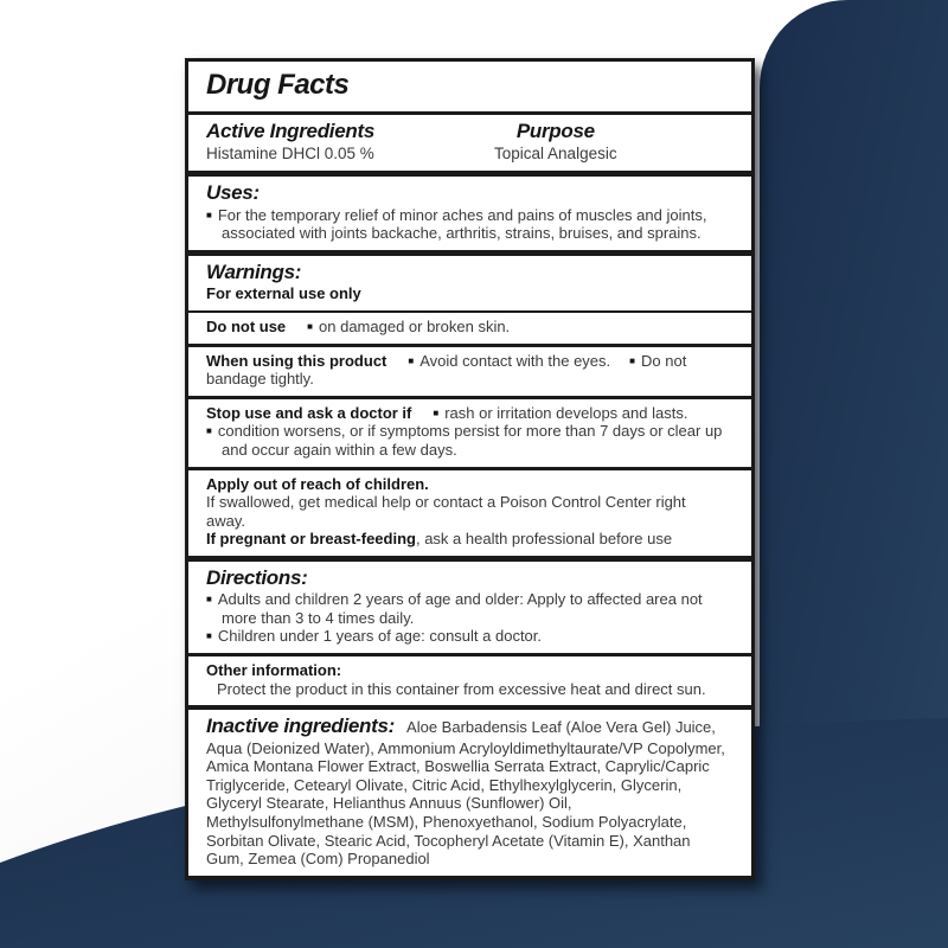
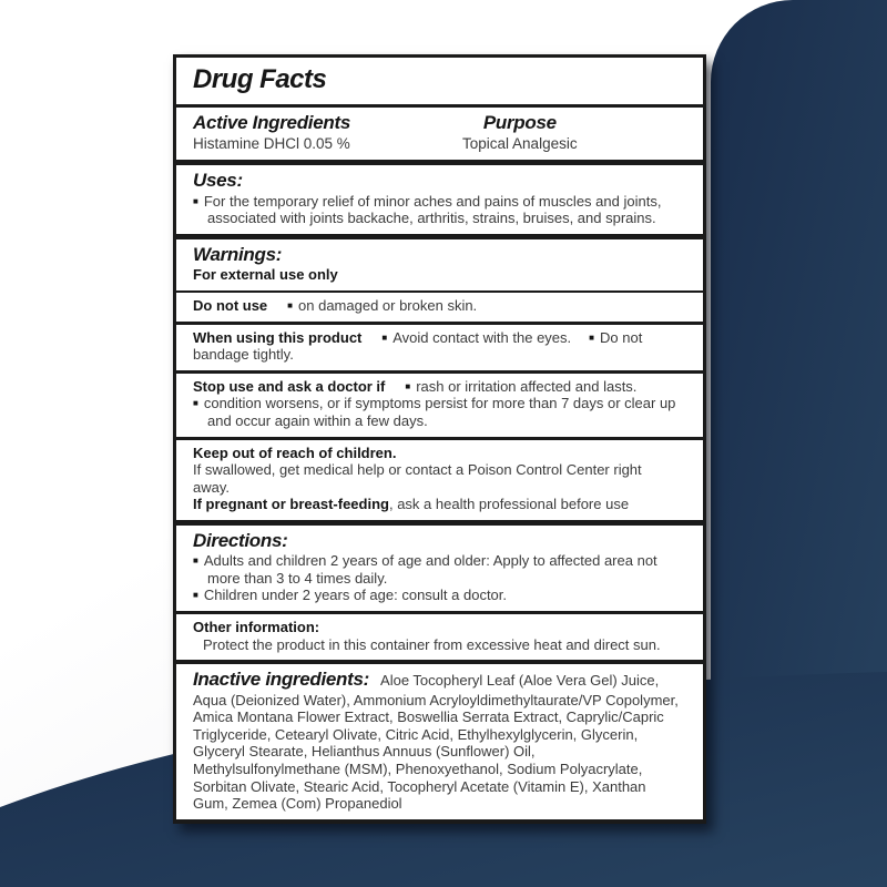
  Drug Facts
  Active Ingredients
  Histamine DHCl 0.05 %
  Purpose
  Topical Analgesic
  Uses:
  ■ For the temporary relief of minor aches and pains of muscles and joints, associated with joints backache, arthritis, strains, bruises, and sprains.
  Warnings:
  For external use only
  Do not use ■ on damaged or broken skin.
  When using this product ■ Avoid contact with the eyes. ■ Do not bandage tightly.
- Stop use and ask a doctor if ■ rash or irritation develops and lasts.
+ Stop use and ask a doctor if ■ rash or irritation affected and lasts.
  ■ condition worsens, or if symptoms persist for more than 7 days or clear up and occur again within a few days.
- Apply out of reach of children.
+ Keep out of reach of children.
  If swallowed, get medical help or contact a Poison Control Center right away.
  If pregnant or breast-feeding, ask a health professional before use
  Directions:
  ■ Adults and children 2 years of age and older: Apply to affected area not more than 3 to 4 times daily.
- ■ Children under 1 years of age: consult a doctor.
+ ■ Children under 2 years of age: consult a doctor.
  Other information:
  Protect the product in this container from excessive heat and direct sun.
- Inactive ingredients: Aloe Barbadensis Leaf (Aloe Vera Gel) Juice, Aqua (Deionized Water), Ammonium Acryloyldimethyltaurate/VP Copolymer, Amica Montana Flower Extract, Boswellia Serrata Extract, Caprylic/Capric Triglyceride, Cetearyl Olivate, Citric Acid, Ethylhexylglycerin, Glycerin, Glyceryl Stearate, Helianthus Annuus (Sunflower) Oil, Methylsulfonylmethane (MSM), Phenoxyethanol, Sodium Polyacrylate, Sorbitan Olivate, Stearic Acid, Tocopheryl Acetate (Vitamin E), Xanthan Gum, Zemea (Com) Propanediol
+ Inactive ingredients: Aloe Tocopheryl Leaf (Aloe Vera Gel) Juice, Aqua (Deionized Water), Ammonium Acryloyldimethyltaurate/VP Copolymer, Amica Montana Flower Extract, Boswellia Serrata Extract, Caprylic/Capric Triglyceride, Cetearyl Olivate, Citric Acid, Ethylhexylglycerin, Glycerin, Glyceryl Stearate, Helianthus Annuus (Sunflower) Oil, Methylsulfonylmethane (MSM), Phenoxyethanol, Sodium Polyacrylate, Sorbitan Olivate, Stearic Acid, Tocopheryl Acetate (Vitamin E), Xanthan Gum, Zemea (Com) Propanediol
